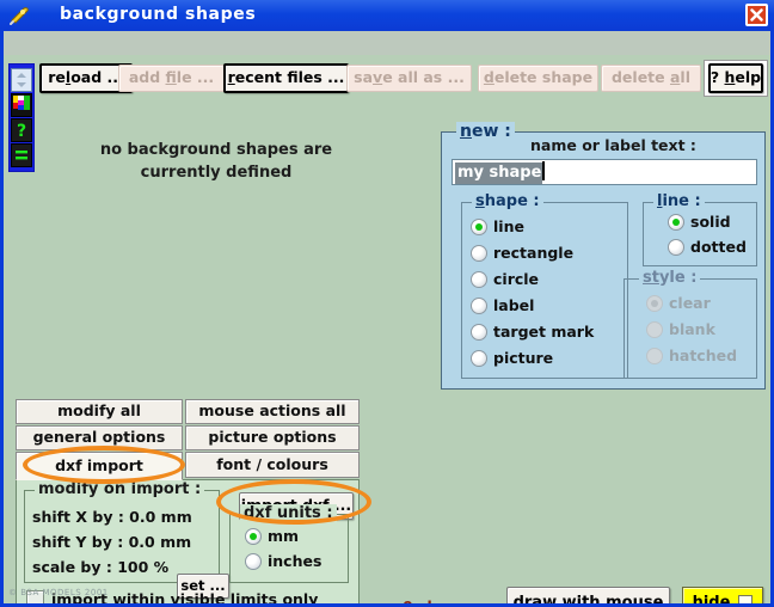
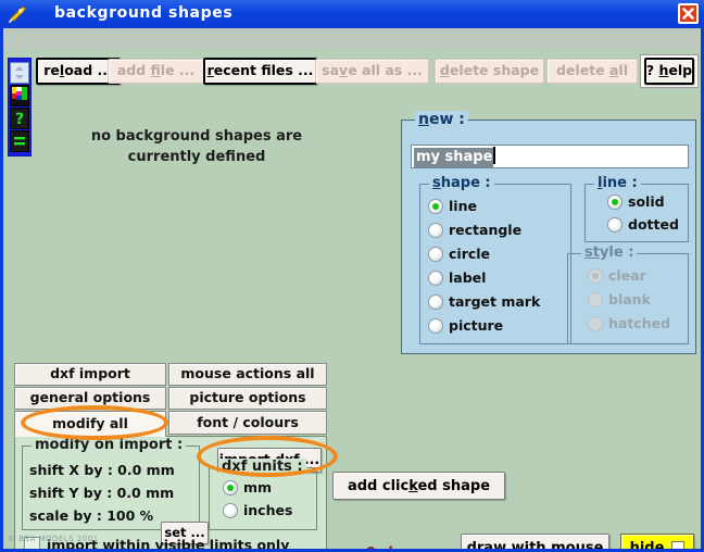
  background shapes
  ?
  reload ..
  add fle ...
  recent files ...
  save all as ...
  delete shape
  delete all
  ? help
  no background shapes are
  currently defined
  new :
- name or label text :
  my shape
  shape :
  line
  rectangle
  circle
  label
  target mark
  picture
  line :
  solid
  dotted
  style :
  clear
  blank
  hatched
- modify all
+ dxf import
  mouse actions all
  general options
  picture options
- dxf import
+ modify all
  font / colours
  modify on import :
  shift X by : 0.0 mm
  shift Y by : 0.0 mm
  scale by : 100 %
  set ...
  dxf units :
  mm
  inches
  import within visible limits only
+ add clicked shape
  draw with mouse
  hide
  © BSA MODELS 2001
